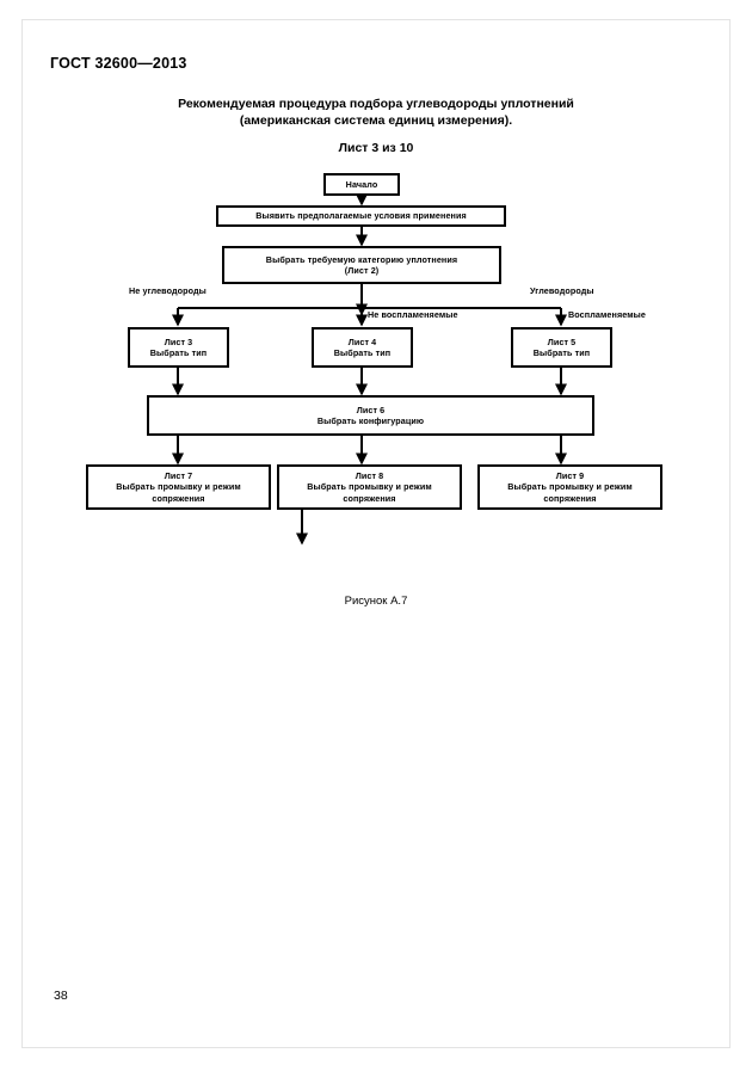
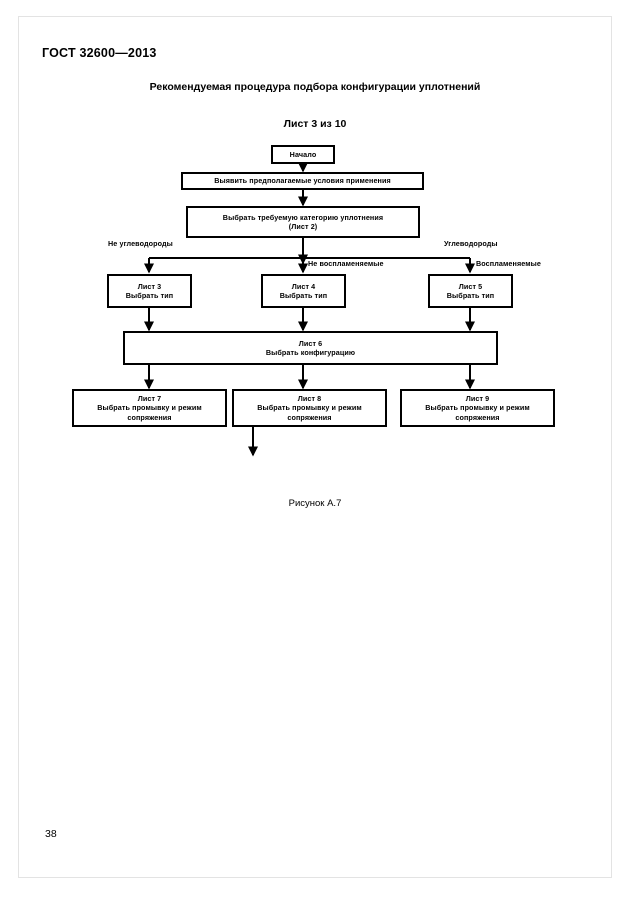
  ГОСТ 32600—2013
- Рекомендуемая процедура подбора углеводороды уплотнений
+ Рекомендуемая процедура подбора конфигурации уплотнений
- (американская система единиц измерения).
  Лист 3 из 10
  Начало
  Выявить предполагаемые условия применения
  Выбрать требуемую категорию уплотнения
  (Лист 2)
  Не углеводороды
  Углеводороды
  Не воспламеняемые
  Воспламеняемые
  Лист 3
  Выбрать тип
  Лист 4
  Выбрать тип
  Лист 5
  Выбрать тип
  Лист 6
  Выбрать конфигурацию
  Лист 7
  Выбрать промывку и режим
  сопряжения
  Лист 8
  Выбрать промывку и режим
  сопряжения
  Лист 9
  Выбрать промывку и режим
  сопряжения
  Рисунок А.7
  38
